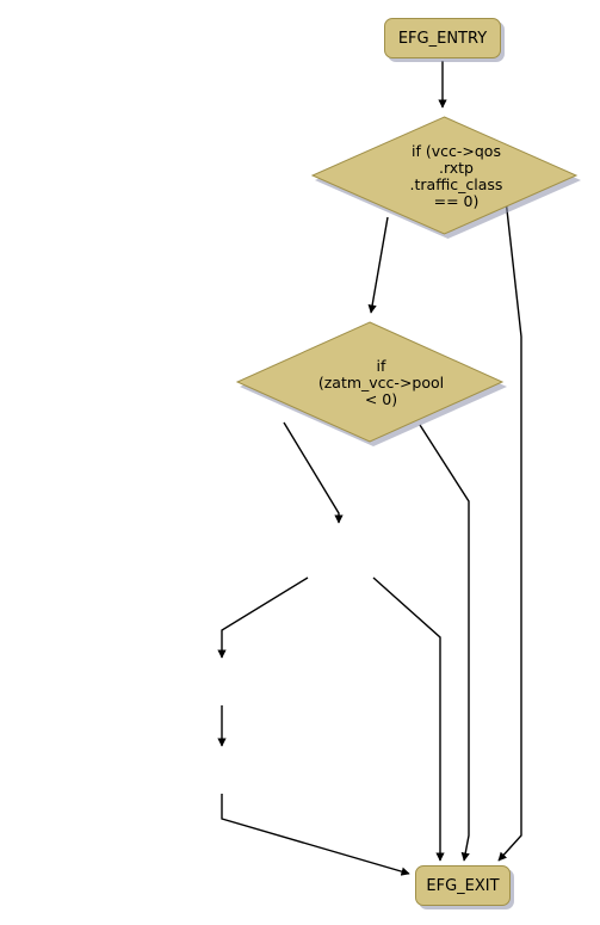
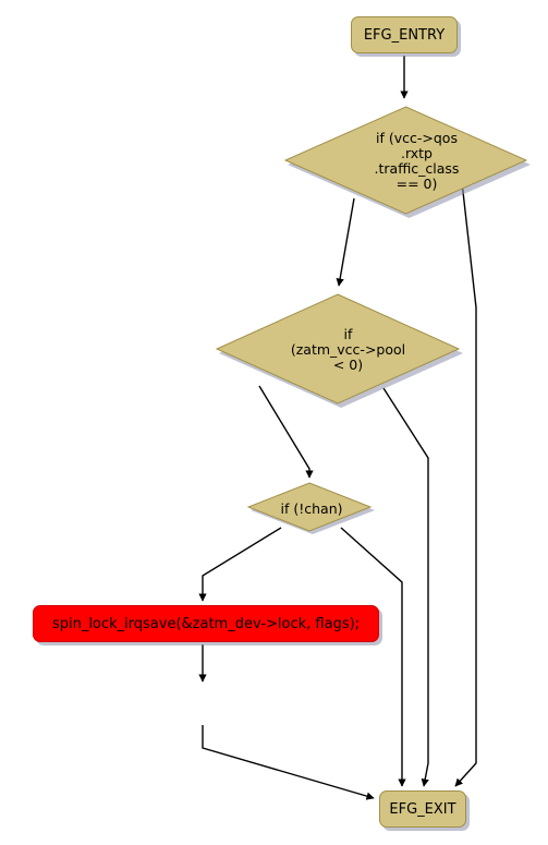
  EFG_ENTRY
  if (vcc->qos
  .rxtp
  .traffic_class
  == 0)
  if
  (zatm_vcc->pool
  < 0)
+ if (!chan)
+ spin_lock_irqsave(&zatm_dev->lock, flags);
  EFG_EXIT
